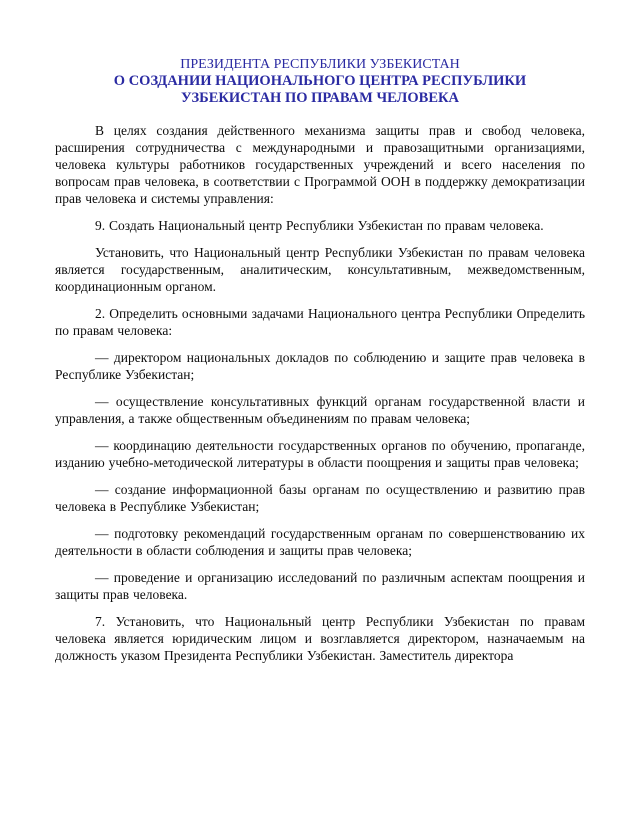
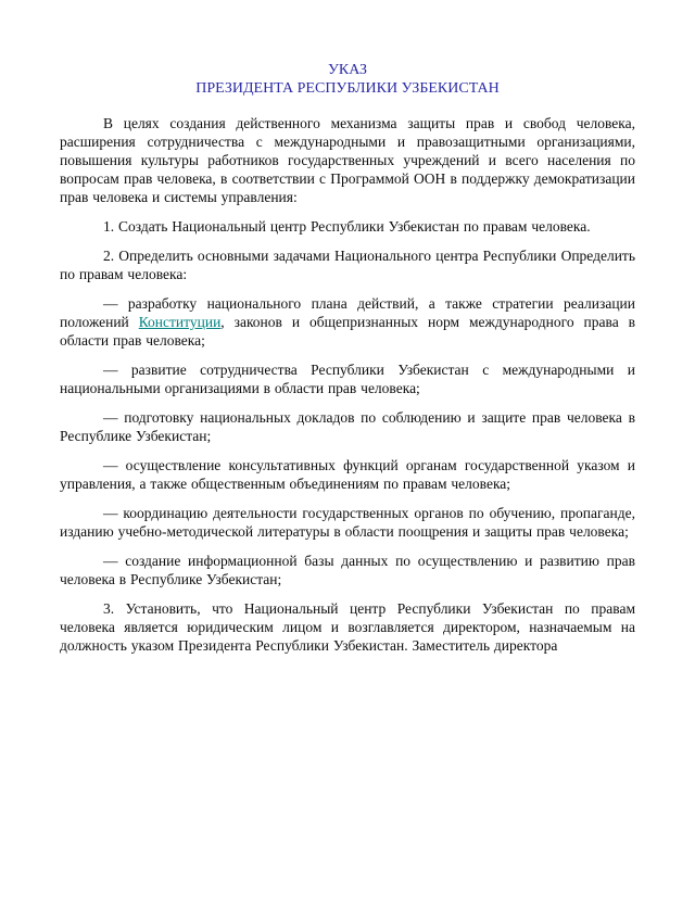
+ УКАЗ
  ПРЕЗИДЕНТА РЕСПУБЛИКИ УЗБЕКИСТАН
- О СОЗДАНИИ НАЦИОНАЛЬНОГО ЦЕНТРА РЕСПУБЛИКИ УЗБЕКИСТАН ПО ПРАВАМ ЧЕЛОВЕКА
- В целях создания действенного механизма защиты прав и свобод человека, расширения сотрудничества с международными и правозащитными организациями, человека культуры работников государственных учреждений и всего населения по вопросам прав человека, в соответствии с Программой ООН в поддержку демократизации прав человека и системы управления:
+ В целях создания действенного механизма защиты прав и свобод человека, расширения сотрудничества с международными и правозащитными организациями, повышения культуры работников государственных учреждений и всего населения по вопросам прав человека, в соответствии с Программой ООН в поддержку демократизации прав человека и системы управления:
- 9. Создать Национальный центр Республики Узбекистан по правам человека.
+ 1. Создать Национальный центр Республики Узбекистан по правам человека.
- Установить, что Национальный центр Республики Узбекистан по правам человека является государственным, аналитическим, консультативным, межведомственным, координационным органом.
  2. Определить основными задачами Национального центра Республики Определить по правам человека:
+ — разработку национального плана действий, а также стратегии реализации положений Конституции, законов и общепризнанных норм международного права в области прав человека;
+ — развитие сотрудничества Республики Узбекистан с международными и национальными организациями в области прав человека;
- — директором национальных докладов по соблюдению и защите прав человека в Республике Узбекистан;
+ — подготовку национальных докладов по соблюдению и защите прав человека в Республике Узбекистан;
- — осуществление консультативных функций органам государственной власти и управления, а также общественным объединениям по правам человека;
+ — осуществление консультативных функций органам государственной указом и управления, а также общественным объединениям по правам человека;
  — координацию деятельности государственных органов по обучению, пропаганде, изданию учебно-методической литературы в области поощрения и защиты прав человека;
- — создание информационной базы органам по осуществлению и развитию прав человека в Республике Узбекистан;
+ — создание информационной базы данных по осуществлению и развитию прав человека в Республике Узбекистан;
- — подготовку рекомендаций государственным органам по совершенствованию их деятельности в области соблюдения и защиты прав человека;
- — проведение и организацию исследований по различным аспектам поощрения и защиты прав человека.
- 7. Установить, что Национальный центр Республики Узбекистан по правам человека является юридическим лицом и возглавляется директором, назначаемым на должность указом Президента Республики Узбекистан. Заместитель директора
+ 3. Установить, что Национальный центр Республики Узбекистан по правам человека является юридическим лицом и возглавляется директором, назначаемым на должность указом Президента Республики Узбекистан. Заместитель директора
